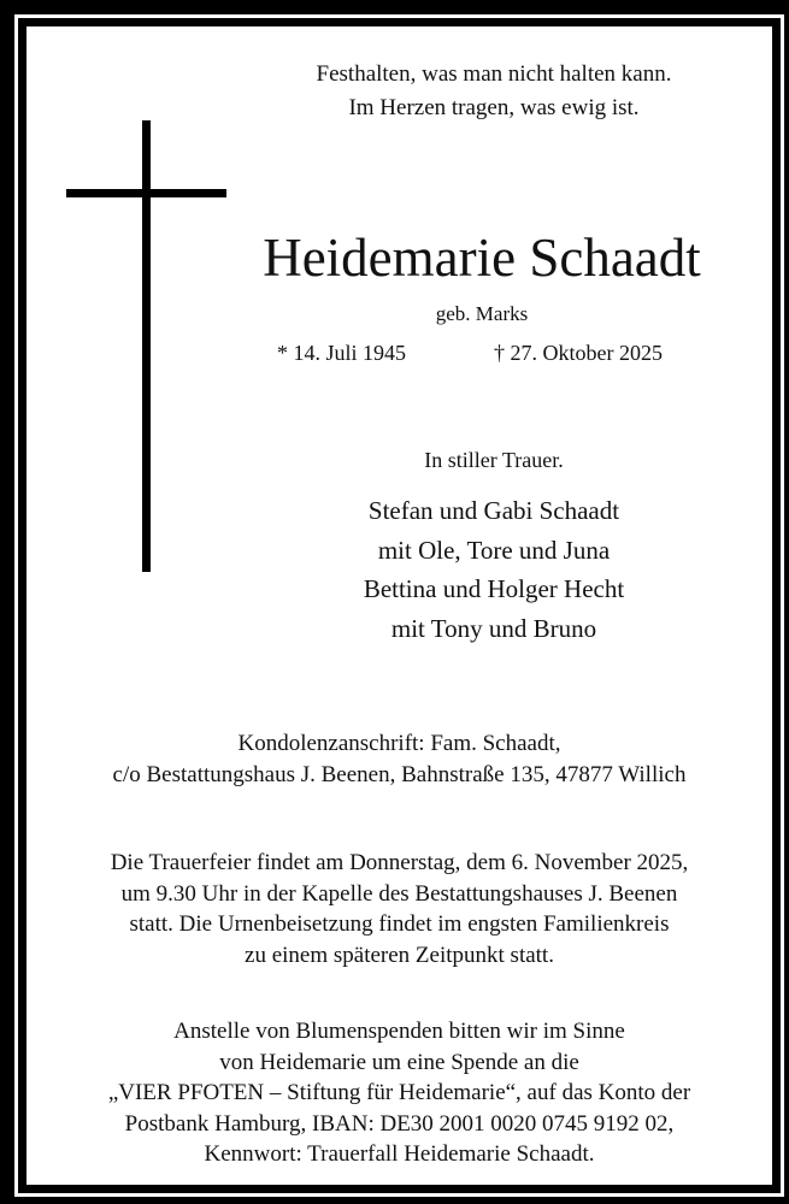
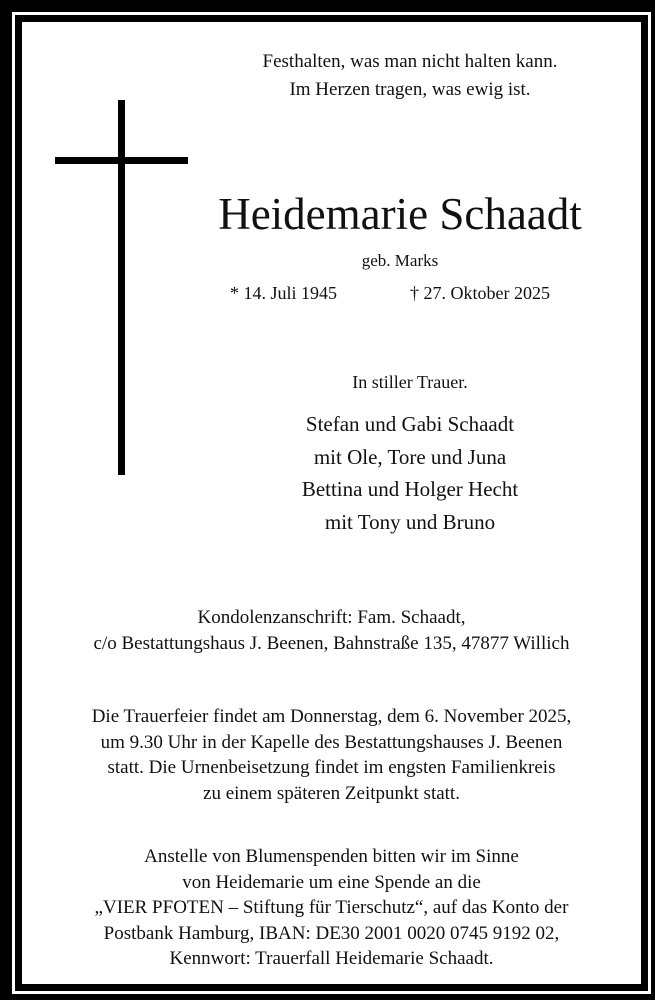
  Festhalten, was man nicht halten kann.
  Im Herzen tragen, was ewig ist.
  Heidemarie Schaadt
  geb. Marks
  * 14. Juli 1945
  † 27. Oktober 2025
  In stiller Trauer.
  Stefan und Gabi Schaadt
  mit Ole, Tore und Juna
  Bettina und Holger Hecht
  mit Tony und Bruno
  Kondolenzanschrift: Fam. Schaadt,
  c/o Bestattungshaus J. Beenen, Bahnstraße 135, 47877 Willich
  Die Trauerfeier findet am Donnerstag, dem 6. November 2025,
  um 9.30 Uhr in der Kapelle des Bestattungshauses J. Beenen
  statt. Die Urnenbeisetzung findet im engsten Familienkreis
  zu einem späteren Zeitpunkt statt.
  Anstelle von Blumenspenden bitten wir im Sinne
  von Heidemarie um eine Spende an die
- „VIER PFOTEN – Stiftung für Heidemarie“, auf das Konto der
+ „VIER PFOTEN – Stiftung für Tierschutz“, auf das Konto der
  Postbank Hamburg, IBAN: DE30 2001 0020 0745 9192 02,
  Kennwort: Trauerfall Heidemarie Schaadt.
